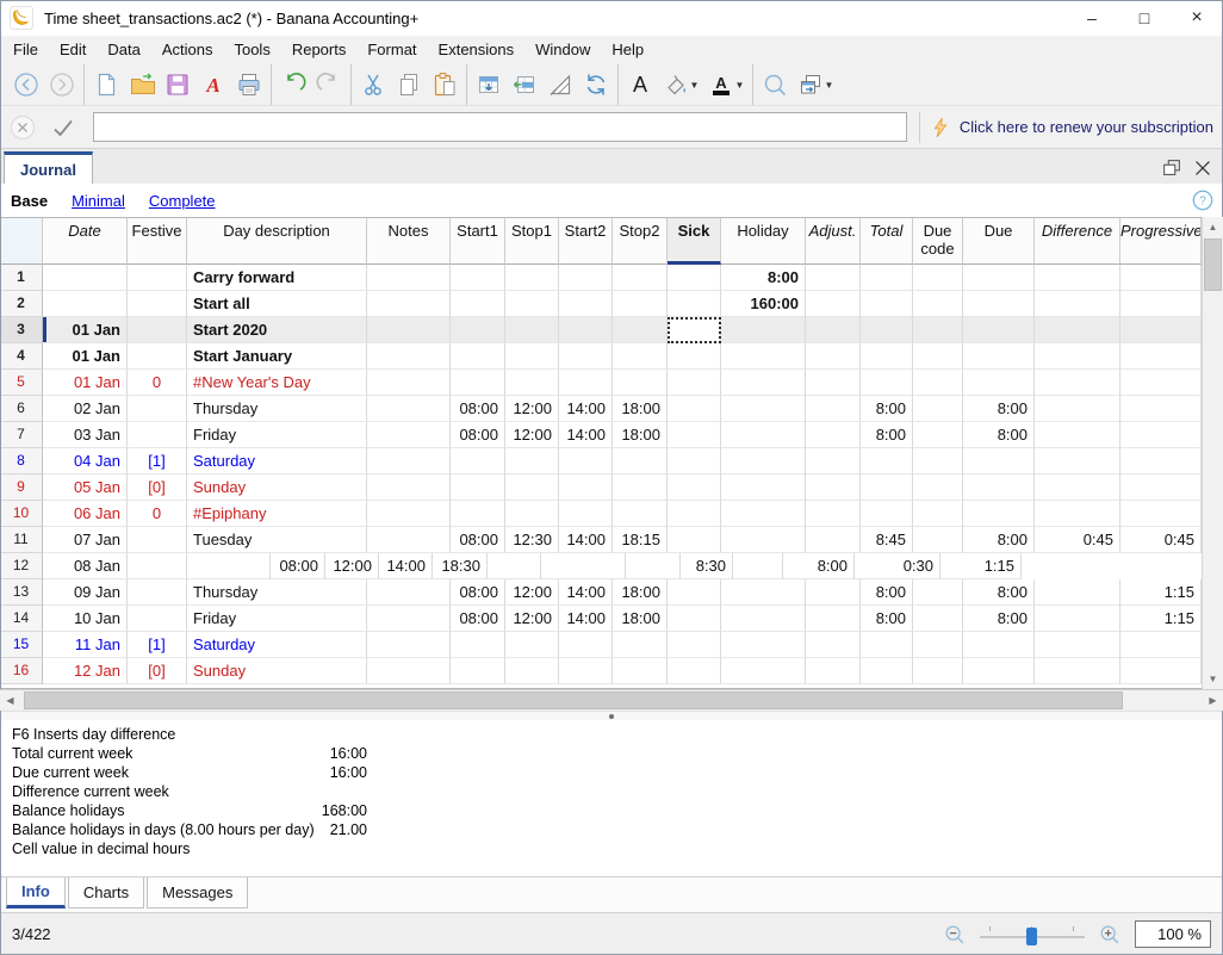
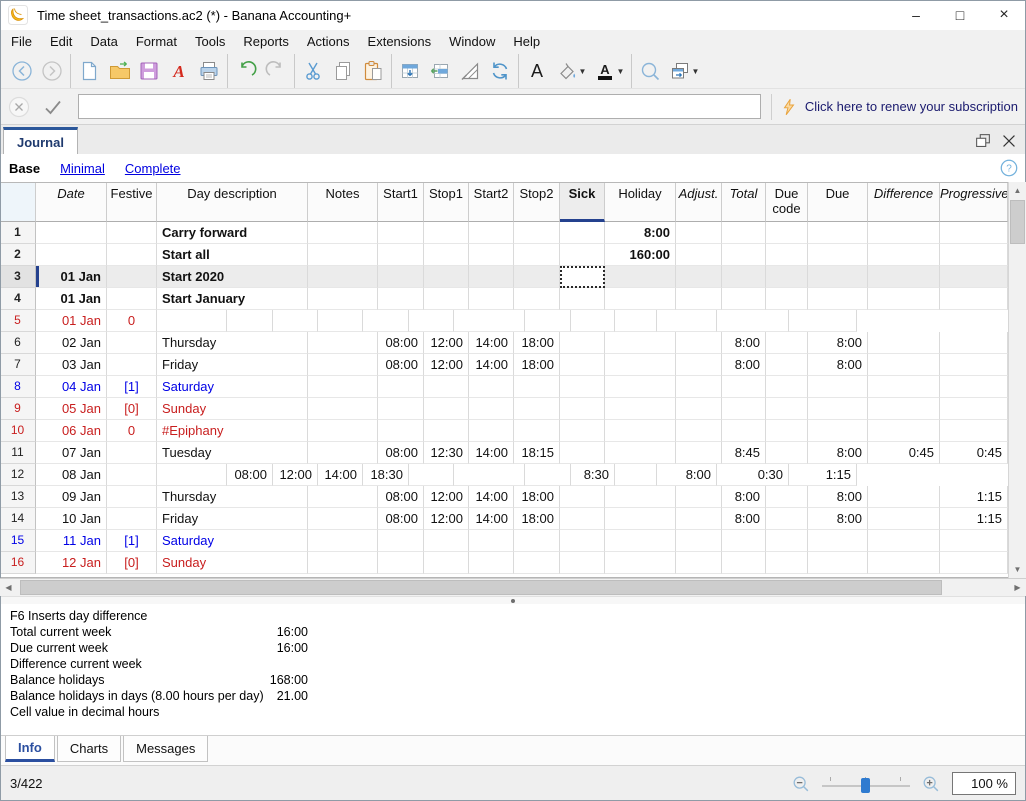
  Time sheet_transactions.ac2 (*) - Banana Accounting+
  –
  □
  ×
  File
  Edit
  Data
- Actions
+ Format
  Tools
  Reports
- Format
+ Actions
  Extensions
  Window
  Help
  A
  A
  ▼
  A
  ▼
  ▼
  Click here to renew your subscription
  Journal
  Base
  Minimal
  Complete
  ?
  Date
  Festive
  Day description
  Notes
  Start1
  Stop1
  Start2
  Stop2
  Sick
  Holiday
  Adjust.
  Total
  Due code
  Due
  Difference
  Progressive
  1
  Carry forward
  8:00
  2
  Start all
  160:00
  3
  01 Jan
  Start 2020
  4
  01 Jan
  Start January
  5
  01 Jan
  0
- #New Year's Day
  6
  02 Jan
  Thursday
  08:00
  12:00
  14:00
  18:00
  8:00
  8:00
  7
  03 Jan
  Friday
  08:00
  12:00
  14:00
  18:00
  8:00
  8:00
  8
  04 Jan
  [1]
  Saturday
  9
  05 Jan
  [0]
  Sunday
  10
  06 Jan
  0
  #Epiphany
  11
  07 Jan
  Tuesday
  08:00
  12:30
  14:00
  18:15
  8:45
  8:00
  0:45
  0:45
  12
  08 Jan
  08:00
  12:00
  14:00
  18:30
  8:30
  8:00
  0:30
  1:15
  13
  09 Jan
  Thursday
  08:00
  12:00
  14:00
  18:00
  8:00
  8:00
  1:15
  14
  10 Jan
  Friday
  08:00
  12:00
  14:00
  18:00
  8:00
  8:00
  1:15
  15
  11 Jan
  [1]
  Saturday
  16
  12 Jan
  [0]
  Sunday
  ▲
  ▼
  ◀
  ▶
  F6 Inserts day difference
  Total current week
  16:00
  Due current week
  16:00
  Difference current week
  Balance holidays
  168:00
  Balance holidays in days (8.00 hours per day)
  21.00
  Cell value in decimal hours
  Info
  Charts
  Messages
  3/422
  100 %
